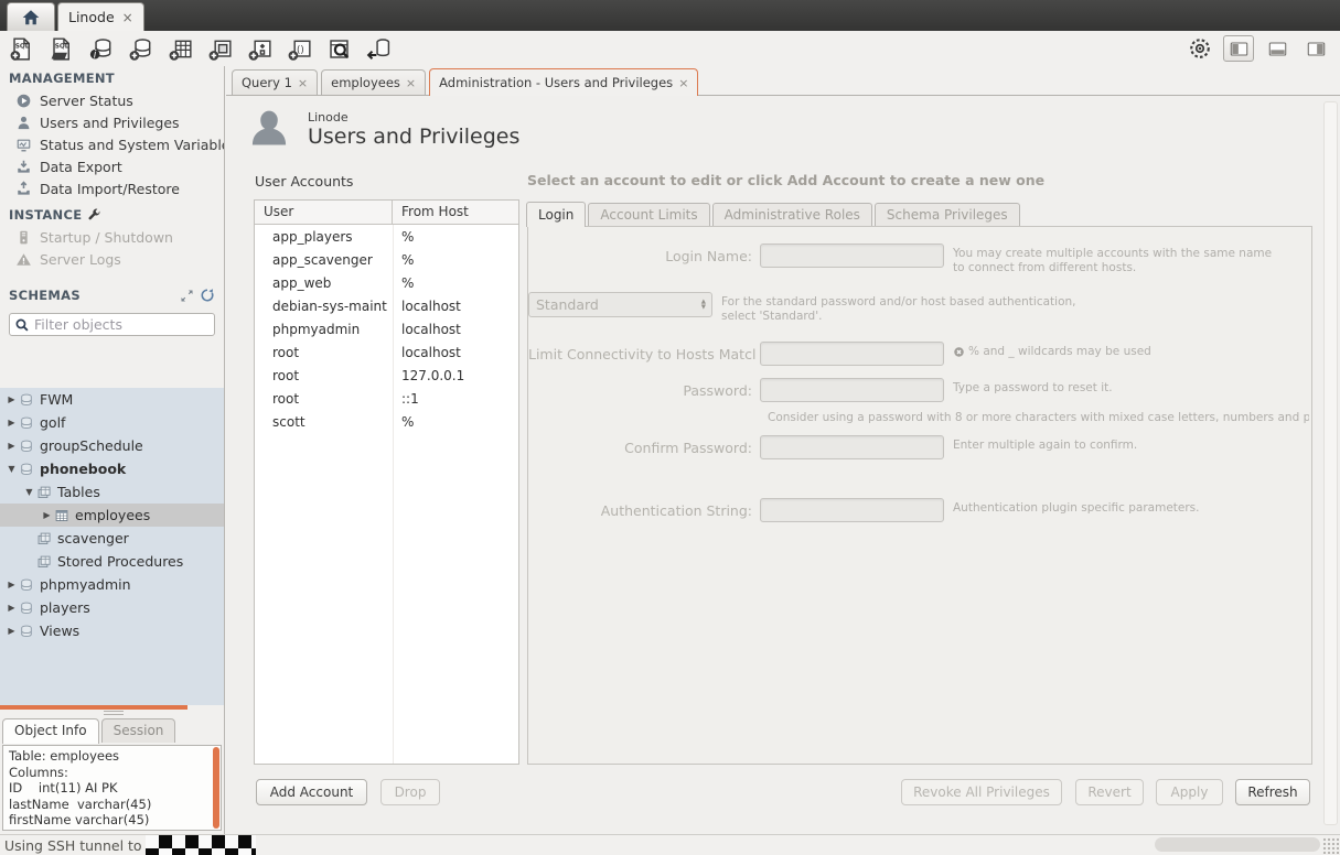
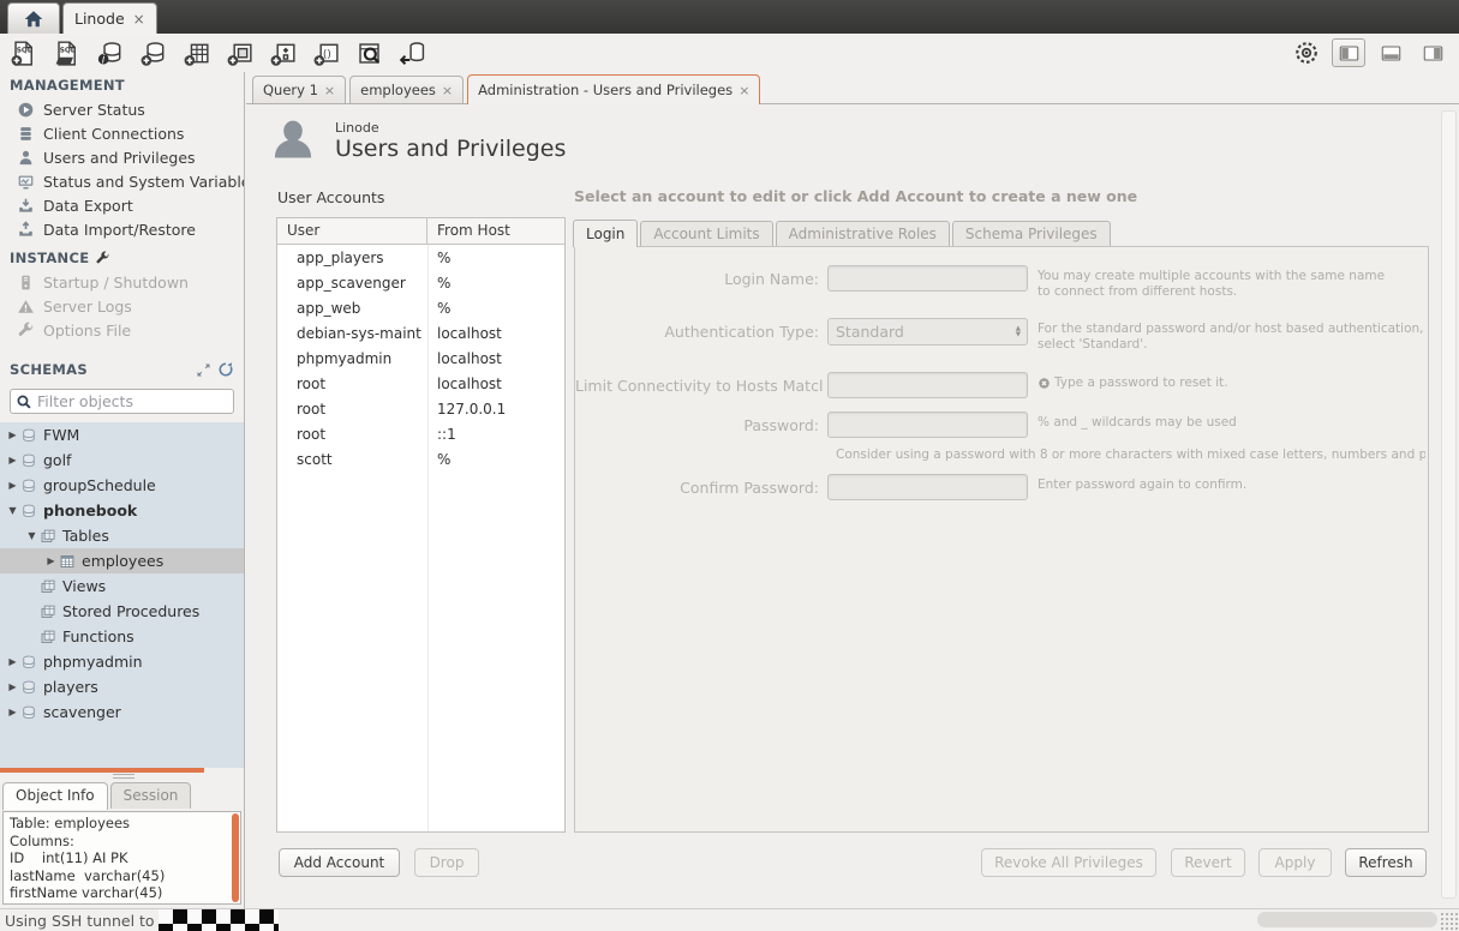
  Linode
  ×
  i
  ()
  MANAGEMENT
  Server Status
+ Client Connections
  Users and Privileges
  Status and System Variabl
  Data Export
  Data Import/Restore
  INSTANCE
  Startup / Shutdown
  Server Logs
+ Options File
  SCHEMAS
  Filter objects
  ▶
  FWM
  ▶
  golf
  ▶
  groupSchedule
  ▼
  phonebook
  ▼
  Tables
  ▶
  employees
- scavenger
+ Views
  Stored Procedures
+ Functions
  ▶
  phpmyadmin
  ▶
  players
  ▶
- Views
+ scavenger
  Object Info
  Session
  Table: employees
  Columns:
  ID int(11) AI PK
  lastName varchar(45)
  firstName varchar(45)
  Query 1
  ×
  employees
  ×
  Administration - Users and Privileges
  ×
  Linode
  Users and Privileges
  User Accounts
  Select an account to edit or click Add Account to create a new one
  User
  From Host
  app_players
  %
  app_scavenger
  %
  app_web
  %
  debian-sys-maint
  localhost
  phpmyadmin
  localhost
  root
  localhost
  root
  127.0.0.1
  root
  ::1
  scott
  %
  Login
  Account Limits
  Administrative Roles
  Schema Privileges
  Login Name:
  You may create multiple accounts with the same name
  to connect from different hosts.
+ Authentication Type:
  Standard
  For the standard password and/or host based authentication,
  select 'Standard'.
  Limit Connectivity to Hosts Matcl
- % and _ wildcards may be used
+ Type a password to reset it.
  Password:
- Type a password to reset it.
+ % and _ wildcards may be used
  Consider using a password with 8 or more characters with mixed case letters, numbers and p
  Confirm Password:
- Enter multiple again to confirm.
+ Enter password again to confirm.
- Authentication String:
- Authentication plugin specific parameters.
  Add Account
  Drop
  Revoke All Privileges
  Revert
  Apply
  Refresh
  Using SSH tunnel to
